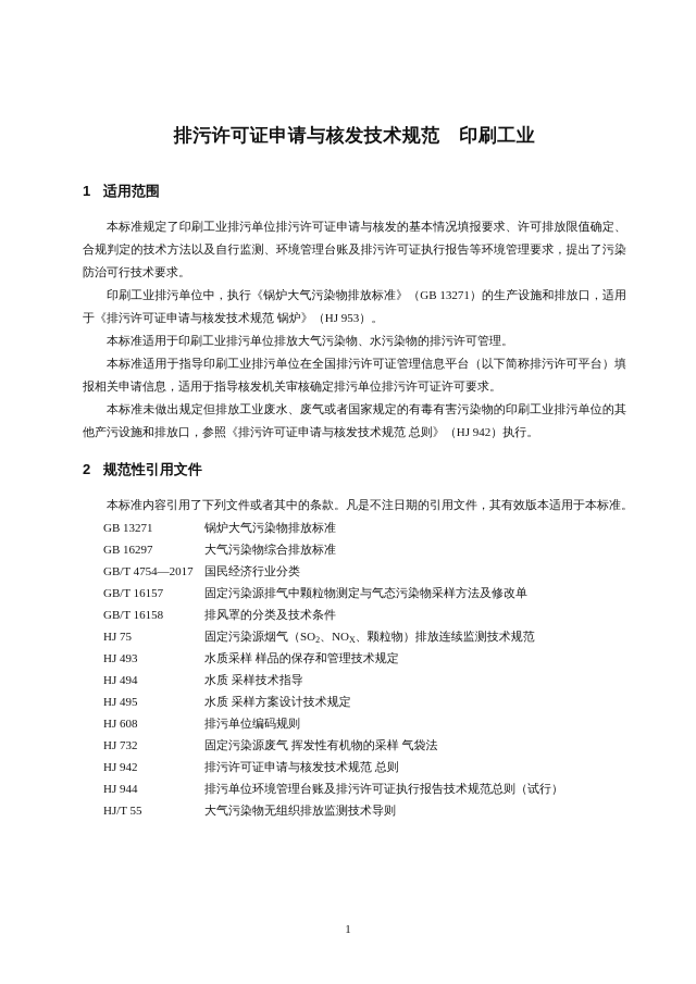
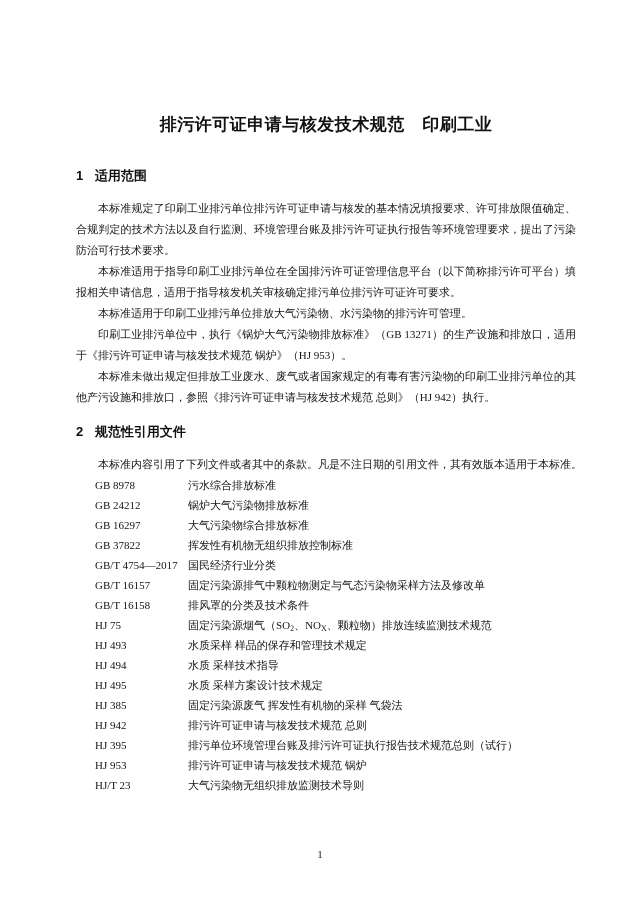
  排污许可证申请与核发技术规范 印刷工业
  1 适用范围
  本标准规定了印刷工业排污单位排污许可证申请与核发的基本情况填报要求、许可排放限值确定、合规判定的技术方法以及自行监测、环境管理台账及排污许可证执行报告等环境管理要求，提出了污染防治可行技术要求。
- 印刷工业排污单位中，执行《锅炉大气污染物排放标准》（GB 13271）的生产设施和排放口，适用于《排污许可证申请与核发技术规范 锅炉》（HJ 953）。
+ 本标准适用于指导印刷工业排污单位在全国排污许可证管理信息平台（以下简称排污许可平台）填报相关申请信息，适用于指导核发机关审核确定排污单位排污许可证许可要求。
  本标准适用于印刷工业排污单位排放大气污染物、水污染物的排污许可管理。
- 本标准适用于指导印刷工业排污单位在全国排污许可证管理信息平台（以下简称排污许可平台）填报相关申请信息，适用于指导核发机关审核确定排污单位排污许可证许可要求。
+ 印刷工业排污单位中，执行《锅炉大气污染物排放标准》（GB 13271）的生产设施和排放口，适用于《排污许可证申请与核发技术规范 锅炉》（HJ 953）。
  本标准未做出规定但排放工业废水、废气或者国家规定的有毒有害污染物的印刷工业排污单位的其他产污设施和排放口，参照《排污许可证申请与核发技术规范 总则》（HJ 942）执行。
  2 规范性引用文件
  本标准内容引用了下列文件或者其中的条款。凡是不注日期的引用文件，其有效版本适用于本标准。
+ GB 8978
+ 污水综合排放标准
- GB 13271
+ GB 24212
  锅炉大气污染物排放标准
  GB 16297
  大气污染物综合排放标准
+ GB 37822
+ 挥发性有机物无组织排放控制标准
  GB/T 4754—2017
  国民经济行业分类
  GB/T 16157
  固定污染源排气中颗粒物测定与气态污染物采样方法及修改单
  GB/T 16158
  排风罩的分类及技术条件
  HJ 75
  固定污染源烟气（SO2、NOX、颗粒物）排放连续监测技术规范
  HJ 493
  水质采样 样品的保存和管理技术规定
  HJ 494
  水质 采样技术指导
  HJ 495
  水质 采样方案设计技术规定
- HJ 608
- 排污单位编码规则
- HJ 732
+ HJ 385
  固定污染源废气 挥发性有机物的采样 气袋法
  HJ 942
  排污许可证申请与核发技术规范 总则
- HJ 944
+ HJ 395
  排污单位环境管理台账及排污许可证执行报告技术规范总则（试行）
+ HJ 953
+ 排污许可证申请与核发技术规范 锅炉
- HJ/T 55
+ HJ/T 23
  大气污染物无组织排放监测技术导则
  1
